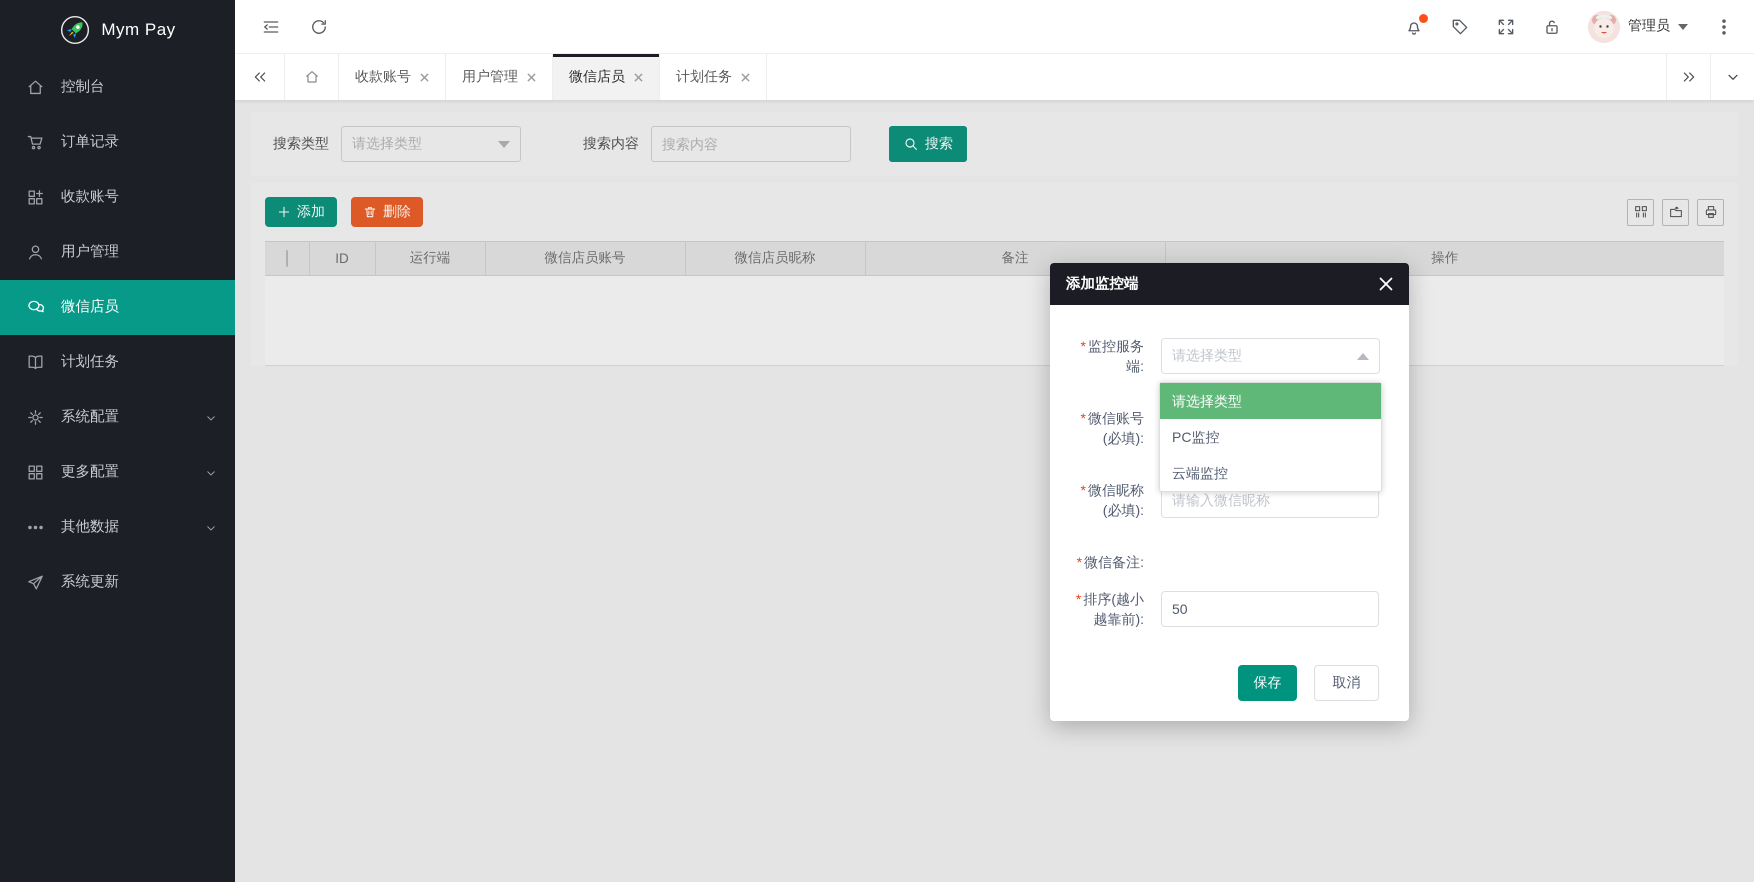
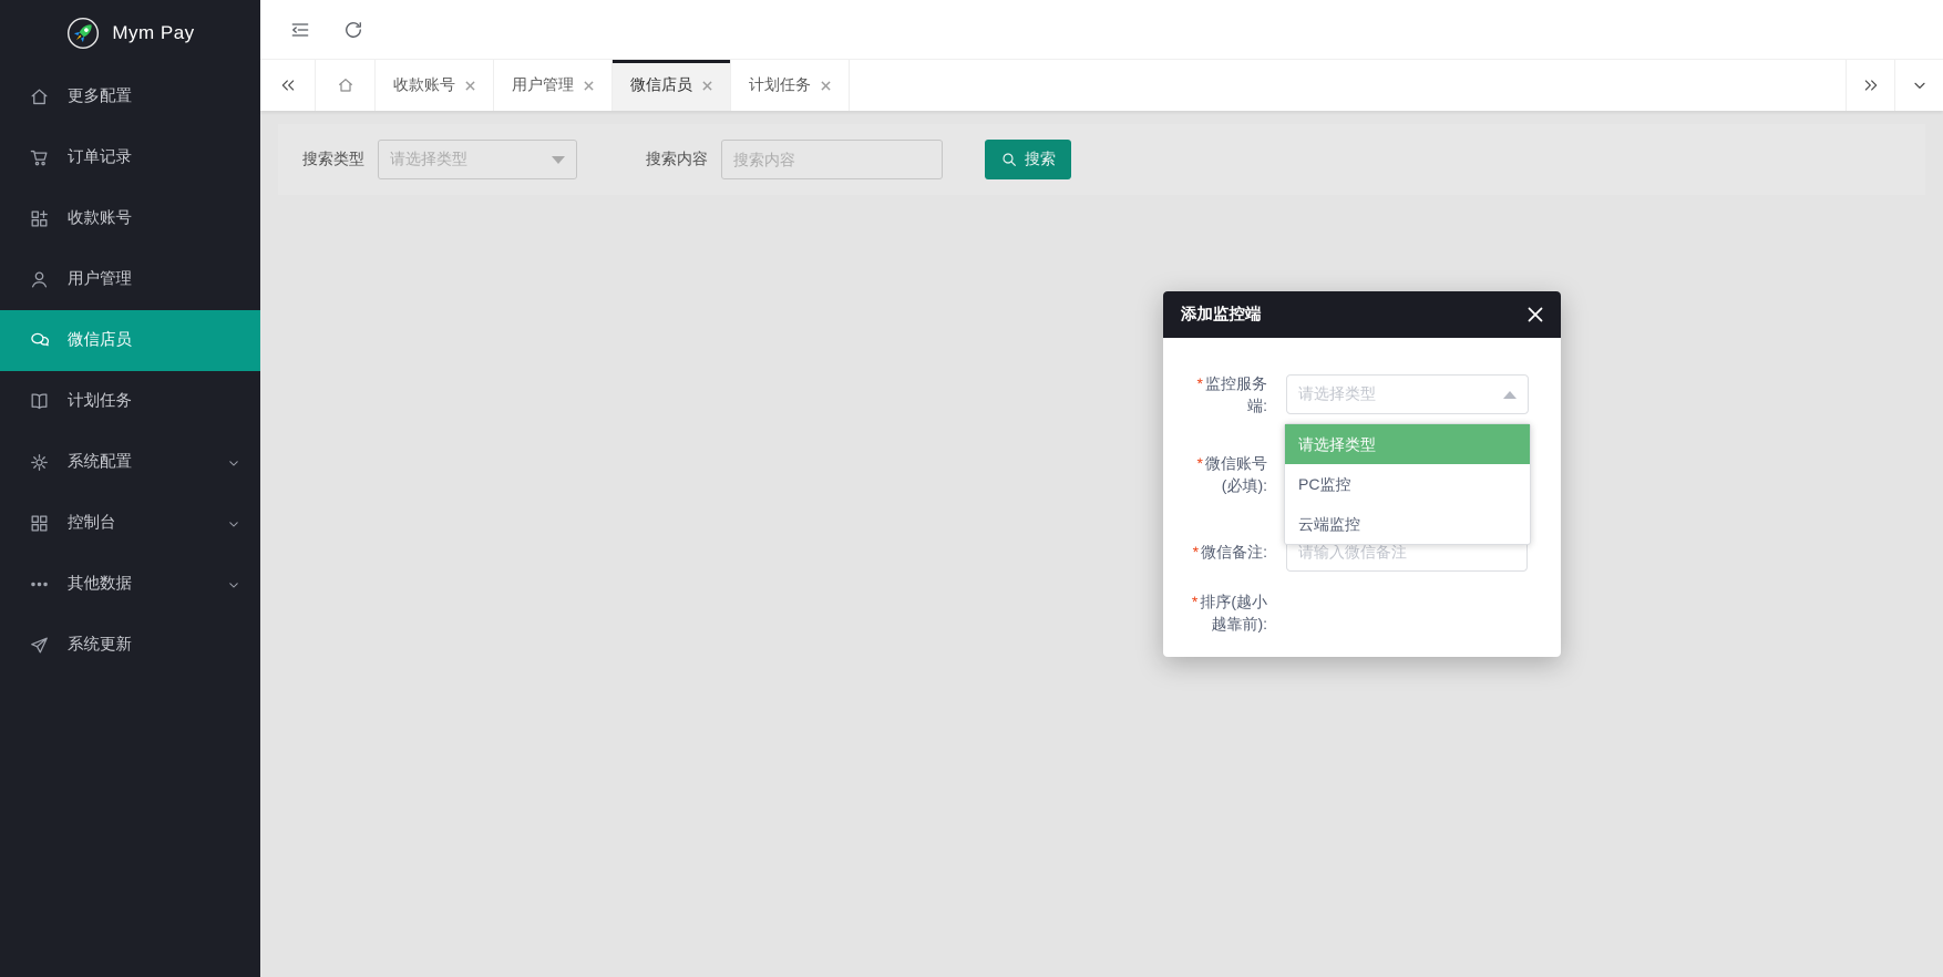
  Mym Pay
- 控制台
+ 更多配置
  订单记录
  收款账号
  用户管理
  微信店员
  计划任务
  系统配置
- 更多配置
+ 控制台
  其他数据
  系统更新
- 管理员
  收款账号
  用户管理
  微信店员
  计划任务
  搜索类型
  请选择类型
  搜索内容
  搜索内容
  搜索
- 添加
- 删除
- 	ID	运行端	微信店员账号	微信店员昵称	备注	操作
  添加监控端
  * 监控服务端:
  请选择类型
  请选择类型
  PC监控
  云端监控
  * 微信账号 (必填):
- * 微信昵称 (必填):
- 请输入微信昵称
  * 微信备注:
+ 请输入微信备注
  * 排序(越小 越靠前):
- 50
- 保存
- 取消
